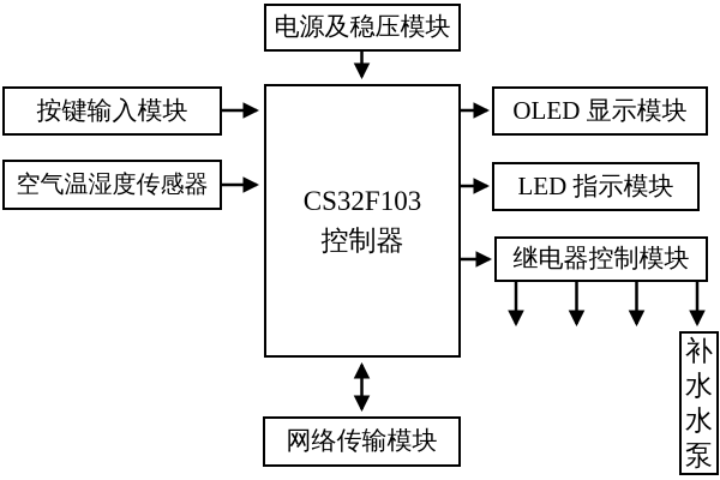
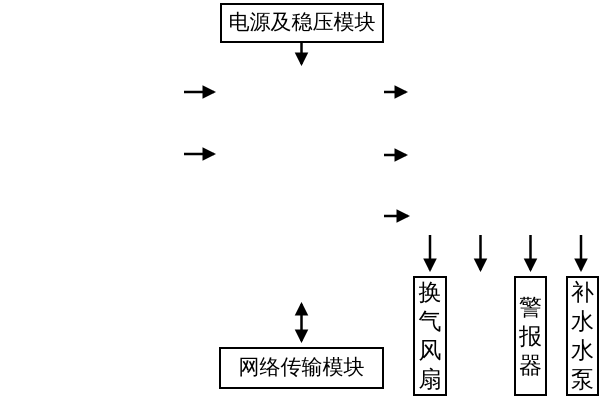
  电源及稳压模块
- 按键输入模块
- 空气温湿度传感器
- CS32F103
- 控制器
- OLED 显示模块
- LED 指示模块
- 继电器控制模块
  网络传输模块
+ 换气风扇
+ 警报器
  补水水泵
